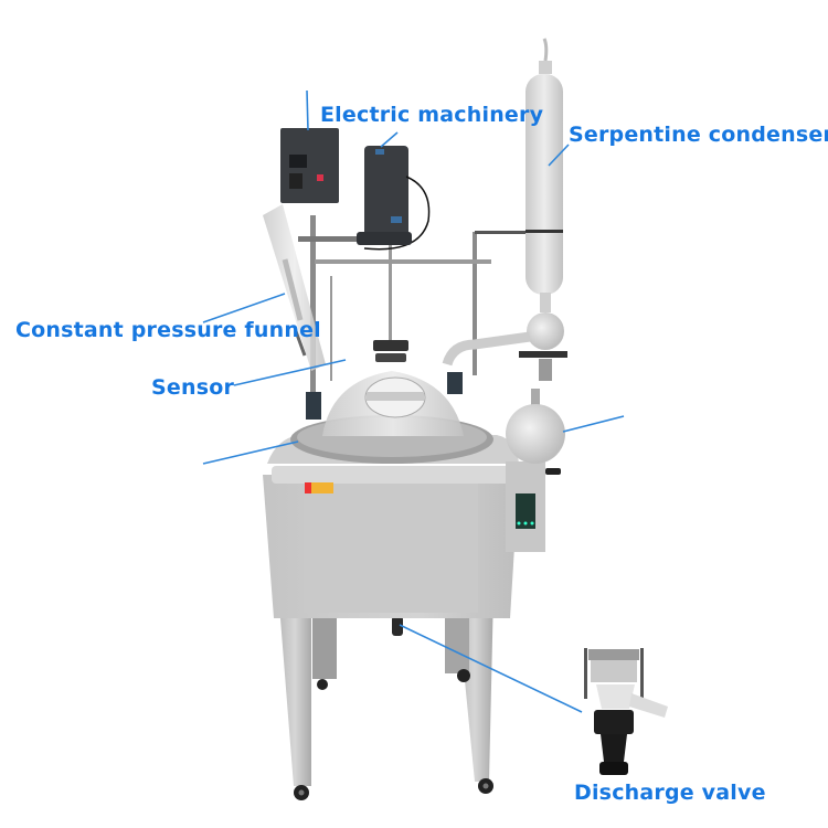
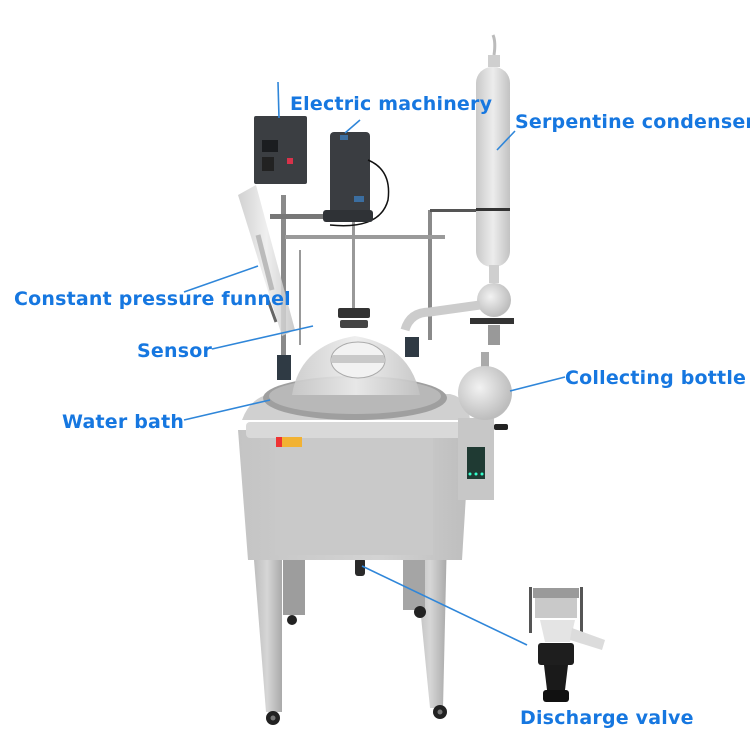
  Electric machinery
  Serpentine condense
  Constant pressure funnel
  Sensor
+ Collecting bottle
+ Water bath
  Discharge valve
